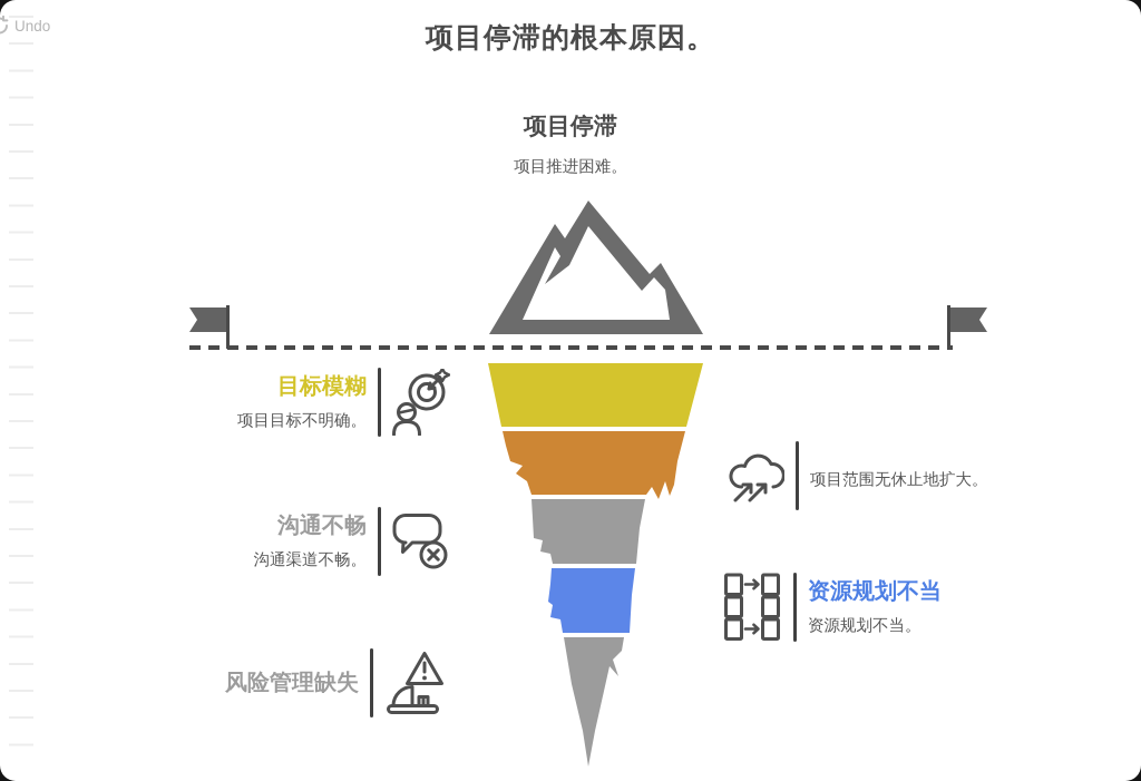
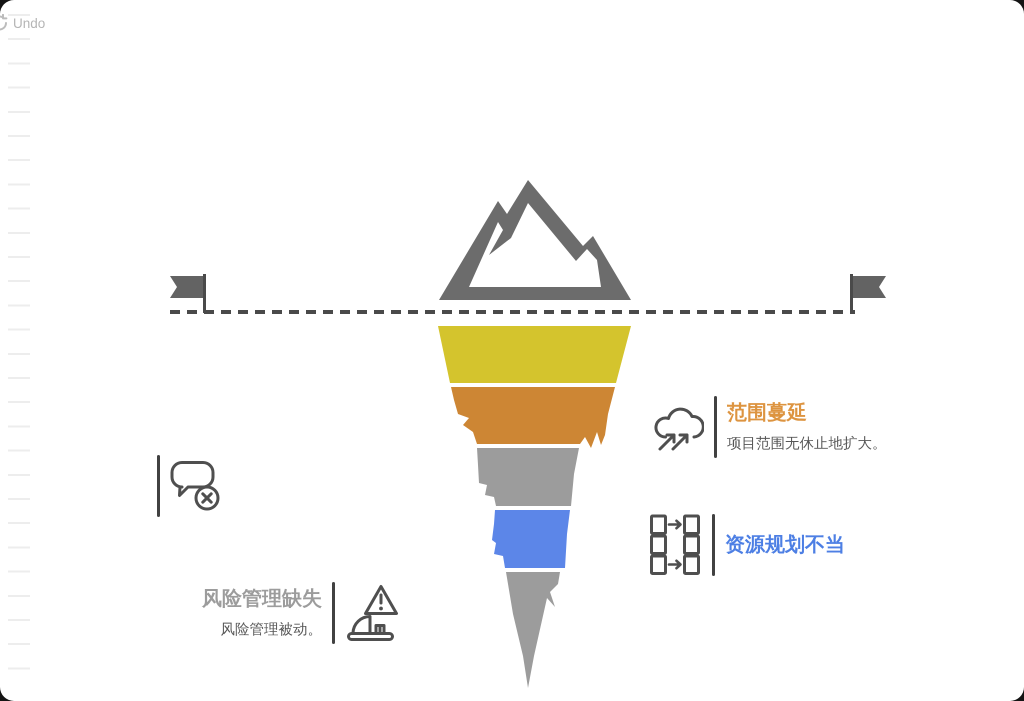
  Undo
- 项目停滞的根本原因。
- 项目停滞
- 项目推进困难。
- 目标模糊
- 项目目标不明确。
- 沟通不畅
- 沟通渠道不畅。
  风险管理缺失
+ 风险管理被动。
+ 范围蔓延
  项目范围无休止地扩大。
  资源规划不当
- 资源规划不当。
